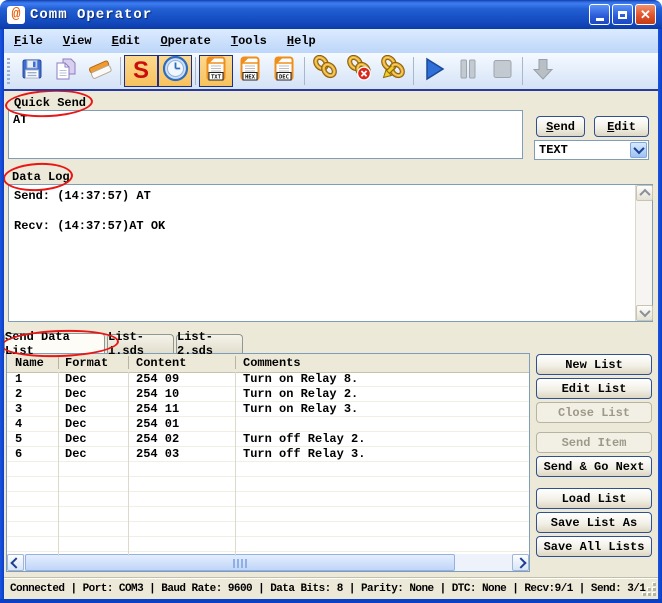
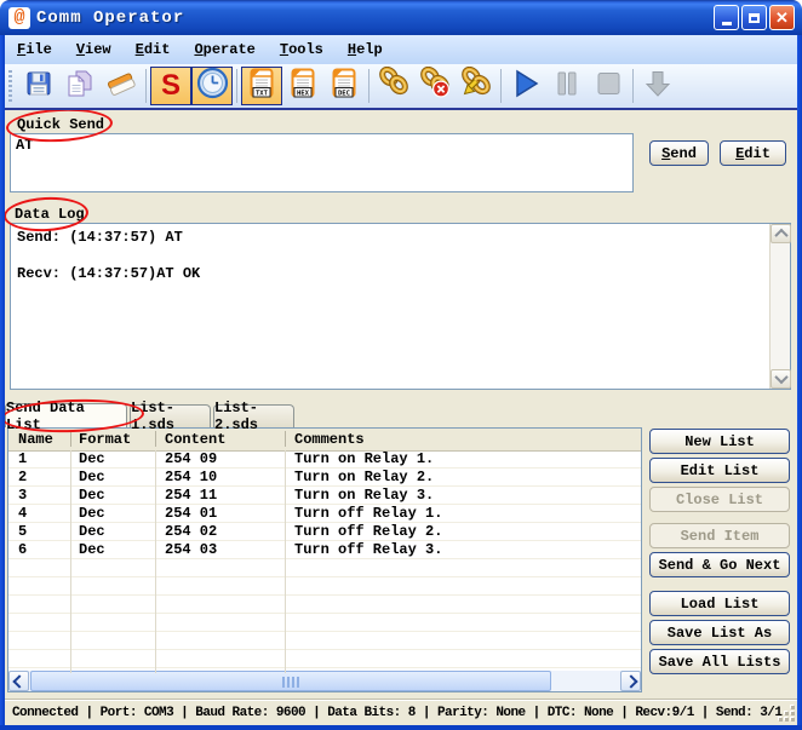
  @
  Comm Operator
  ✕
  File
  View
  Edit
  Operate
  Tools
  Help
  S
  Quick Send
  AT
  Send
  Edit
- TEXT
  Data Log
  Send: (14:37:57) AT
  Recv: (14:37:57)AT OK
  Send Data List
  List-1.sds
  List-2.sds
  Name
  Format
  Content
  Comments
  1
  Dec
  254 09
- Turn on Relay 8.
+ Turn on Relay 1.
  2
  Dec
  254 10
  Turn on Relay 2.
  3
  Dec
  254 11
  Turn on Relay 3.
  4
  Dec
  254 01
+ Turn off Relay 1.
  5
  Dec
  254 02
  Turn off Relay 2.
  6
  Dec
  254 03
  Turn off Relay 3.
  New List
  Edit List
  Close List
  Send Item
  Send & Go Next
  Load List
  Save List As
  Save All Lists
  Connected | Port: COM3 | Baud Rate: 9600 | Data Bits: 8 | Parity: None | DTC: None | Recv:9/1 | Send: 3/1
